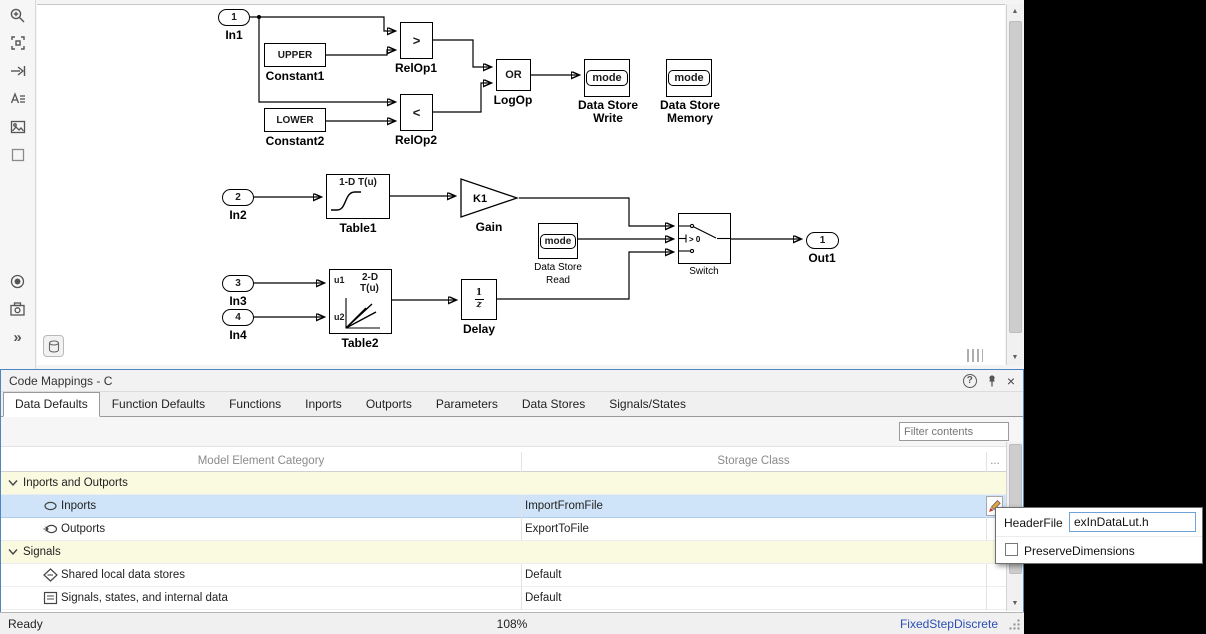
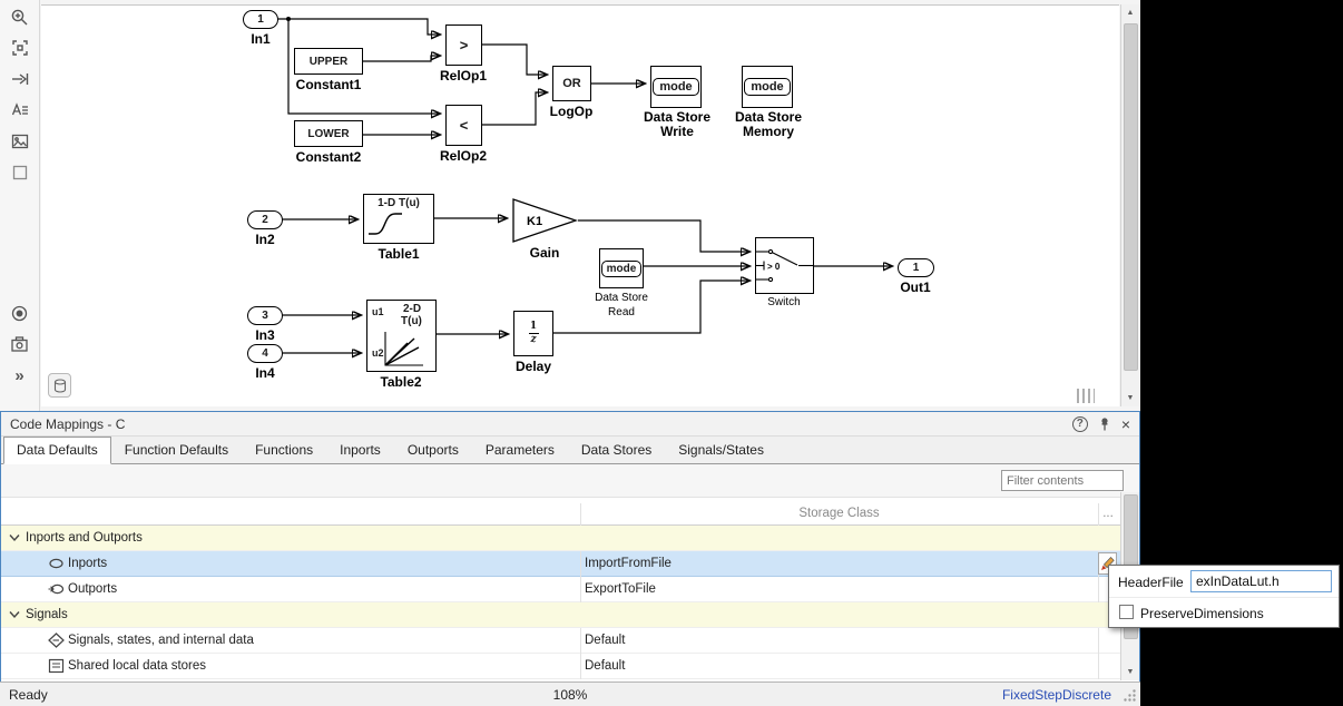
  »
  1
  In1
  UPPER
  Constant1
  >
  RelOp1
  LOWER
  Constant2
  <
  RelOp2
  OR
  LogOp
  mode
  Data Store Write
  mode
  Data Store Memory
  2
  In2
  1-D T(u)
  Table1
  K1
  Gain
  mode
  Data Store Read
  > 0
  Switch
  1
  Out1
  3
  In3
  4
  In4
  u1
  u2
  2-D
  T(u)
  Table2
  1
  z
  Delay
  Code Mappings - C
  ?
  ×
  Data Defaults
  Function Defaults
  Functions
  Inports
  Outports
  Parameters
  Data Stores
  Signals/States
  Filter contents
- Model Element Category
  Storage Class
  ...
  Inports and Outports
  Inports
  ImportFromFile
  Outports
  ExportToFile
  Signals
- Shared local data stores
+ Signals, states, and internal data
  Default
- Signals, states, and internal data
+ Shared local data stores
  Default
  Ready
  108%
  FixedStepDiscrete
  HeaderFile
  exInDataLut.h
  PreserveDimensions
